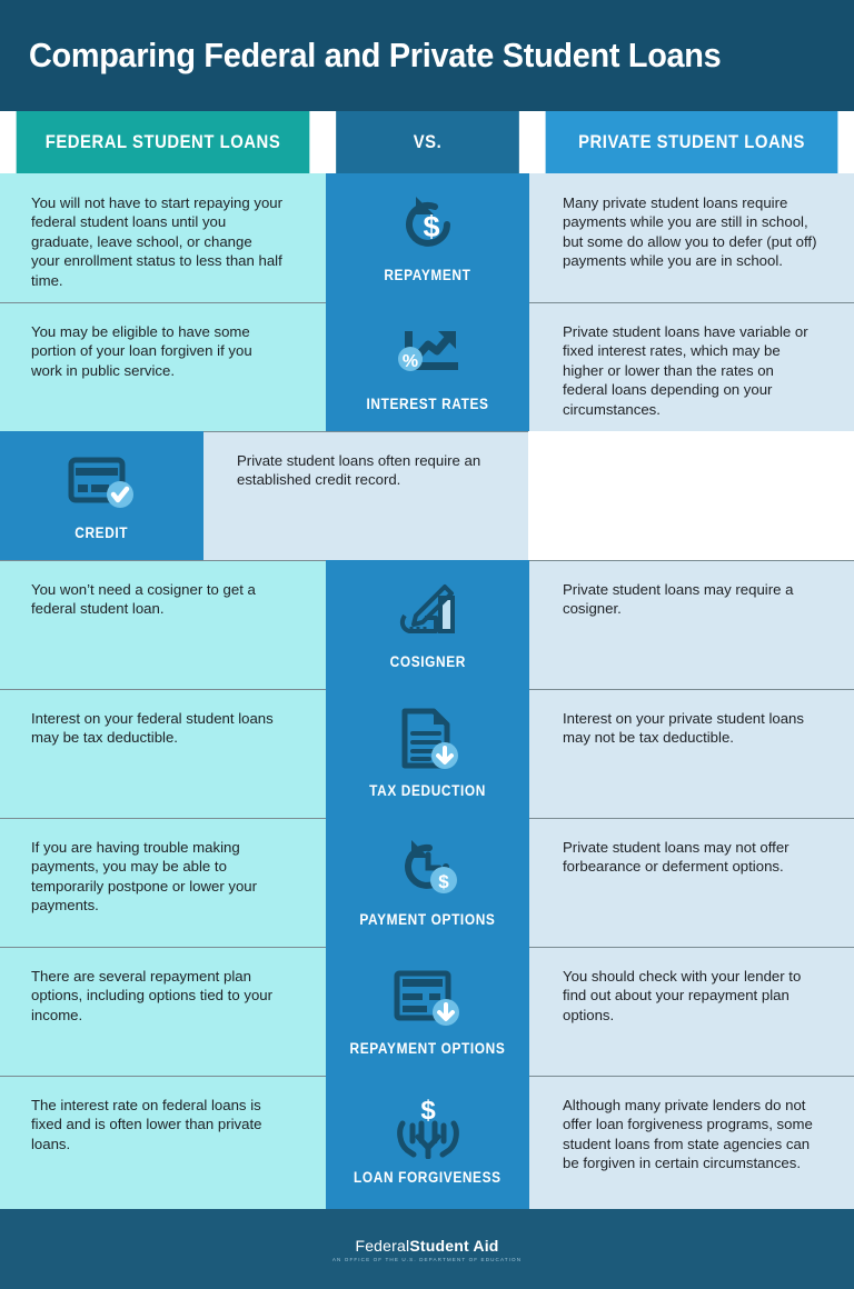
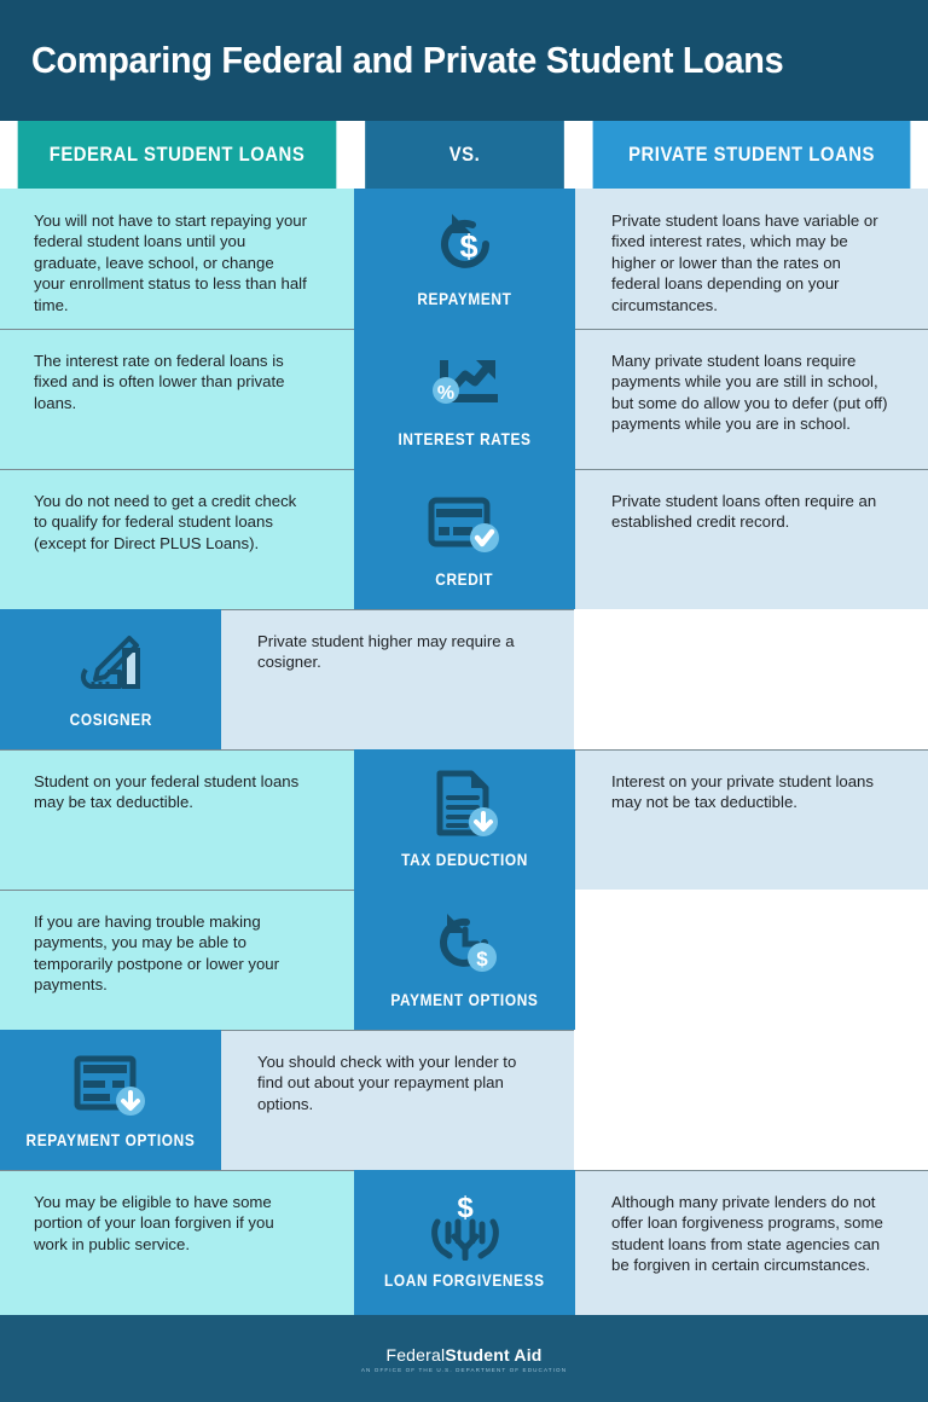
  Comparing Federal and Private Student Loans
  FEDERAL STUDENT LOANS
  VS.
  PRIVATE STUDENT LOANS
  You will not have to start repaying your federal student loans until you graduate, leave school, or change your enrollment status to less than half time.
  $
  REPAYMENT
- Many private student loans require payments while you are still in school, but some do allow you to defer (put off) payments while you are in school.
+ Private student loans have variable or fixed interest rates, which may be higher or lower than the rates on federal loans depending on your circumstances.
- You may be eligible to have some portion of your loan forgiven if you work in public service.
+ The interest rate on federal loans is fixed and is often lower than private loans.
  %
  INTEREST RATES
- Private student loans have variable or fixed interest rates, which may be higher or lower than the rates on federal loans depending on your circumstances.
+ Many private student loans require payments while you are still in school, but some do allow you to defer (put off) payments while you are in school.
+ You do not need to get a credit check to qualify for federal student loans (except for Direct PLUS Loans).
  CREDIT
  Private student loans often require an established credit record.
- You won’t need a cosigner to get a federal student loan.
  COSIGNER
- Private student loans may require a cosigner.
+ Private student higher may require a cosigner.
- Interest on your federal student loans may be tax deductible.
+ Student on your federal student loans may be tax deductible.
  TAX DEDUCTION
  Interest on your private student loans may not be tax deductible.
  If you are having trouble making payments, you may be able to temporarily postpone or lower your payments.
  $
  PAYMENT OPTIONS
- Private student loans may not offer forbearance or deferment options.
- There are several repayment plan options, including options tied to your income.
  REPAYMENT OPTIONS
  You should check with your lender to find out about your repayment plan options.
- The interest rate on federal loans is fixed and is often lower than private loans.
+ You may be eligible to have some portion of your loan forgiven if you work in public service.
  $
  LOAN FORGIVENESS
  Although many private lenders do not offer loan forgiveness programs, some student loans from state agencies can be forgiven in certain circumstances.
  FederalStudent Aid
